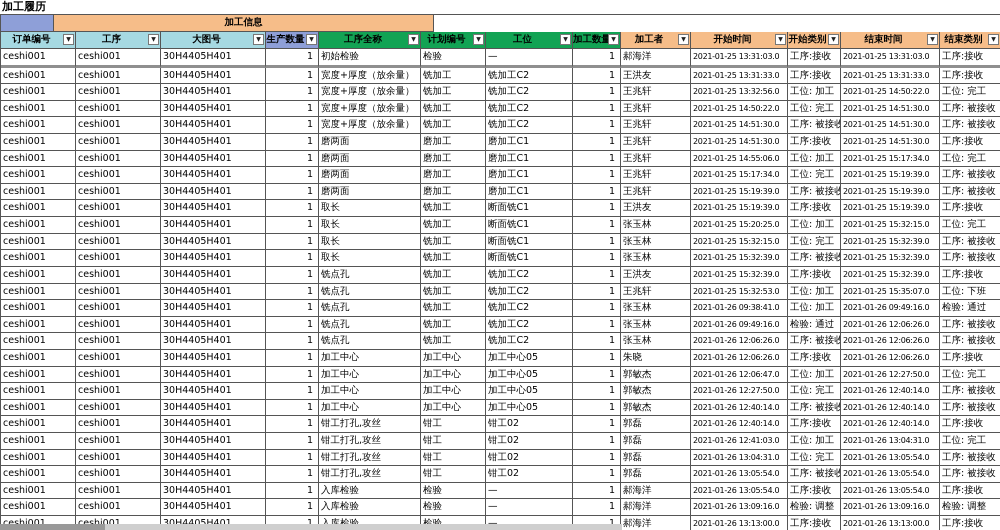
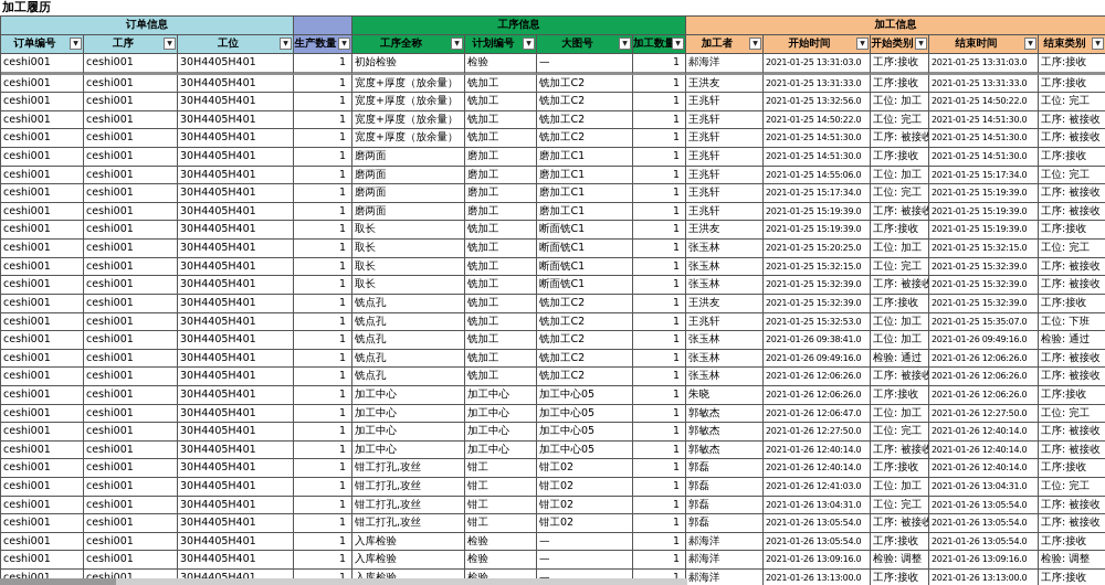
  加工履历
+ 订单信息
+ 工序信息
  加工信息
  订单编号
  工序
- 大图号
+ 工位
  生产数量
  工序全称
  计划编号
- 工位
+ 大图号
  加工数量
  加工者
  开始时间
  开始类别
  结束时间
  结束类别
  ceshi001
  ceshi001
  30H4405H401
  1
  初始检验
  检验
  —
  1
  郝海洋
  2021-01-25 13:31:03.0
  工序:接收
  2021-01-25 13:31:03.0
  工序:接收
  ceshi001
  ceshi001
  30H4405H401
  1
  宽度+厚度（放余量）
  铣加工
  铣加工C2
  1
  王洪友
  2021-01-25 13:31:33.0
  工序:接收
  2021-01-25 13:31:33.0
  工序:接收
  ceshi001
  ceshi001
  30H4405H401
  1
  宽度+厚度（放余量）
  铣加工
  铣加工C2
  1
  王兆轩
  2021-01-25 13:32:56.0
  工位: 加工
  2021-01-25 14:50:22.0
  工位: 完工
  ceshi001
  ceshi001
  30H4405H401
  1
  宽度+厚度（放余量）
  铣加工
  铣加工C2
  1
  王兆轩
  2021-01-25 14:50:22.0
  工位: 完工
  2021-01-25 14:51:30.0
  工序: 被接收
  ceshi001
  ceshi001
  30H4405H401
  1
  宽度+厚度（放余量）
  铣加工
  铣加工C2
  1
  王兆轩
  2021-01-25 14:51:30.0
  工序: 被接收
  2021-01-25 14:51:30.0
  工序: 被接收
  ceshi001
  ceshi001
  30H4405H401
  1
  磨两面
  磨加工
  磨加工C1
  1
  王兆轩
  2021-01-25 14:51:30.0
  工序:接收
  2021-01-25 14:51:30.0
  工序:接收
  ceshi001
  ceshi001
  30H4405H401
  1
  磨两面
  磨加工
  磨加工C1
  1
  王兆轩
  2021-01-25 14:55:06.0
  工位: 加工
  2021-01-25 15:17:34.0
  工位: 完工
  ceshi001
  ceshi001
  30H4405H401
  1
  磨两面
  磨加工
  磨加工C1
  1
  王兆轩
  2021-01-25 15:17:34.0
  工位: 完工
  2021-01-25 15:19:39.0
  工序: 被接收
  ceshi001
  ceshi001
  30H4405H401
  1
  磨两面
  磨加工
  磨加工C1
  1
  王兆轩
  2021-01-25 15:19:39.0
  工序: 被接收
  2021-01-25 15:19:39.0
  工序: 被接收
  ceshi001
  ceshi001
  30H4405H401
  1
  取长
  铣加工
  断面铣C1
  1
  王洪友
  2021-01-25 15:19:39.0
  工序:接收
  2021-01-25 15:19:39.0
  工序:接收
  ceshi001
  ceshi001
  30H4405H401
  1
  取长
  铣加工
  断面铣C1
  1
  张玉林
  2021-01-25 15:20:25.0
  工位: 加工
  2021-01-25 15:32:15.0
  工位: 完工
  ceshi001
  ceshi001
  30H4405H401
  1
  取长
  铣加工
  断面铣C1
  1
  张玉林
  2021-01-25 15:32:15.0
  工位: 完工
  2021-01-25 15:32:39.0
  工序: 被接收
  ceshi001
  ceshi001
  30H4405H401
  1
  取长
  铣加工
  断面铣C1
  1
  张玉林
  2021-01-25 15:32:39.0
  工序: 被接收
  2021-01-25 15:32:39.0
  工序: 被接收
  ceshi001
  ceshi001
  30H4405H401
  1
  铣点孔
  铣加工
  铣加工C2
  1
  王洪友
  2021-01-25 15:32:39.0
  工序:接收
  2021-01-25 15:32:39.0
  工序:接收
  ceshi001
  ceshi001
  30H4405H401
  1
  铣点孔
  铣加工
  铣加工C2
  1
  王兆轩
  2021-01-25 15:32:53.0
  工位: 加工
  2021-01-25 15:35:07.0
  工位: 下班
  ceshi001
  ceshi001
  30H4405H401
  1
  铣点孔
  铣加工
  铣加工C2
  1
  张玉林
  2021-01-26 09:38:41.0
  工位: 加工
  2021-01-26 09:49:16.0
  检验: 通过
  ceshi001
  ceshi001
  30H4405H401
  1
  铣点孔
  铣加工
  铣加工C2
  1
  张玉林
  2021-01-26 09:49:16.0
  检验: 通过
  2021-01-26 12:06:26.0
  工序: 被接收
  ceshi001
  ceshi001
  30H4405H401
  1
  铣点孔
  铣加工
  铣加工C2
  1
  张玉林
  2021-01-26 12:06:26.0
  工序: 被接收
  2021-01-26 12:06:26.0
  工序: 被接收
  ceshi001
  ceshi001
  30H4405H401
  1
  加工中心
  加工中心
  加工中心05
  1
  朱晓
  2021-01-26 12:06:26.0
  工序:接收
  2021-01-26 12:06:26.0
  工序:接收
  ceshi001
  ceshi001
  30H4405H401
  1
  加工中心
  加工中心
  加工中心05
  1
  郭敏杰
  2021-01-26 12:06:47.0
  工位: 加工
  2021-01-26 12:27:50.0
  工位: 完工
  ceshi001
  ceshi001
  30H4405H401
  1
  加工中心
  加工中心
  加工中心05
  1
  郭敏杰
  2021-01-26 12:27:50.0
  工位: 完工
  2021-01-26 12:40:14.0
  工序: 被接收
  ceshi001
  ceshi001
  30H4405H401
  1
  加工中心
  加工中心
  加工中心05
  1
  郭敏杰
  2021-01-26 12:40:14.0
  工序: 被接收
  2021-01-26 12:40:14.0
  工序: 被接收
  ceshi001
  ceshi001
  30H4405H401
  1
  钳工打孔,攻丝
  钳工
  钳工02
  1
  郭磊
  2021-01-26 12:40:14.0
  工序:接收
  2021-01-26 12:40:14.0
  工序:接收
  ceshi001
  ceshi001
  30H4405H401
  1
  钳工打孔,攻丝
  钳工
  钳工02
  1
  郭磊
  2021-01-26 12:41:03.0
  工位: 加工
  2021-01-26 13:04:31.0
  工位: 完工
  ceshi001
  ceshi001
  30H4405H401
  1
  钳工打孔,攻丝
  钳工
  钳工02
  1
  郭磊
  2021-01-26 13:04:31.0
  工位: 完工
  2021-01-26 13:05:54.0
  工序: 被接收
  ceshi001
  ceshi001
  30H4405H401
  1
  钳工打孔,攻丝
  钳工
  钳工02
  1
  郭磊
  2021-01-26 13:05:54.0
  工序: 被接收
  2021-01-26 13:05:54.0
  工序: 被接收
  ceshi001
  ceshi001
  30H4405H401
  1
  入库检验
  检验
  —
  1
  郝海洋
  2021-01-26 13:05:54.0
  工序:接收
  2021-01-26 13:05:54.0
  工序:接收
  ceshi001
  ceshi001
  30H4405H401
  1
  入库检验
  检验
  —
  1
  郝海洋
  2021-01-26 13:09:16.0
  检验: 调整
  2021-01-26 13:09:16.0
  检验: 调整
  郝海洋
  2021-01-26 13:13:00.0
  工序:接收
  2021-01-26 13:13:00.0
  工序:接收
